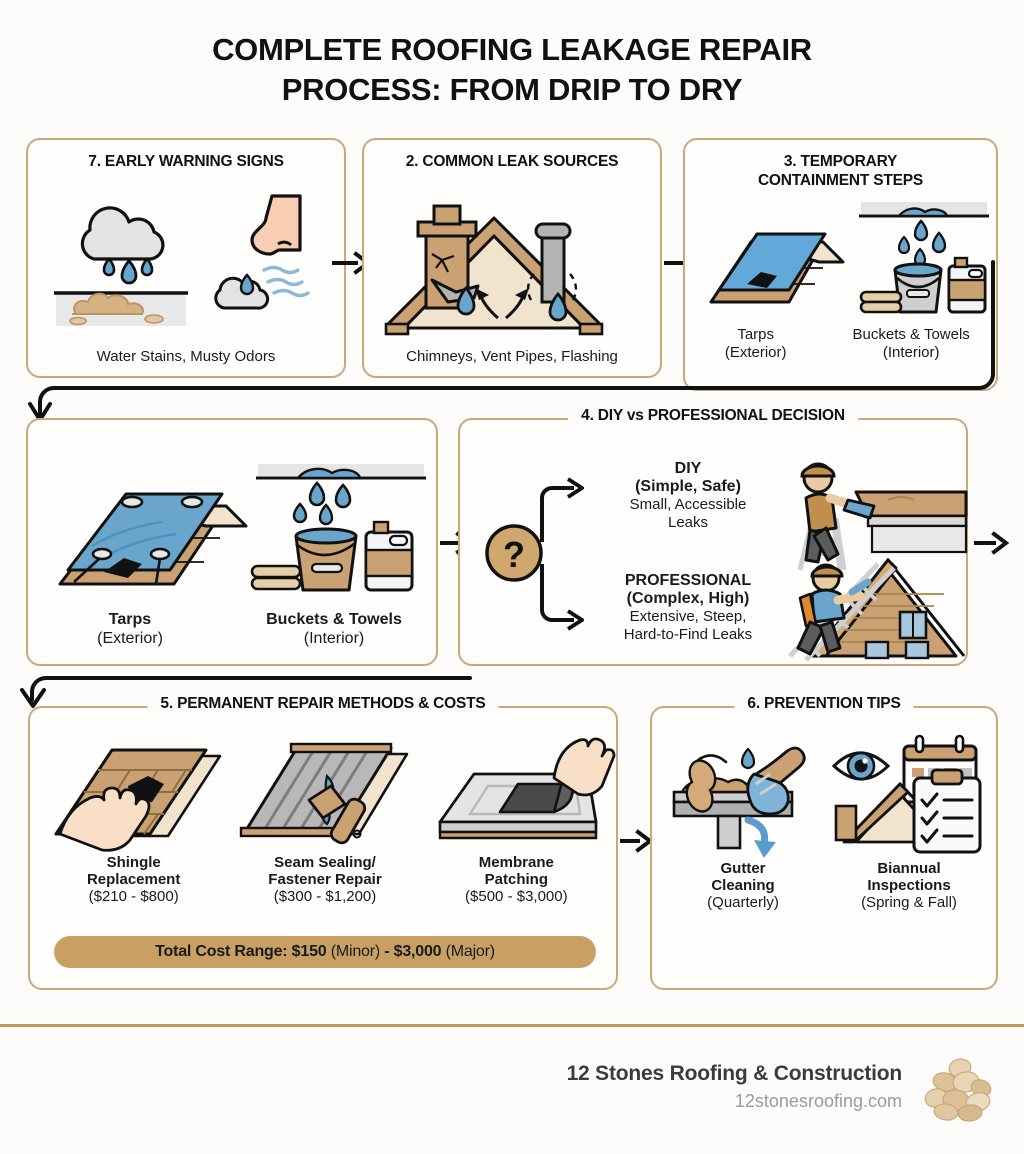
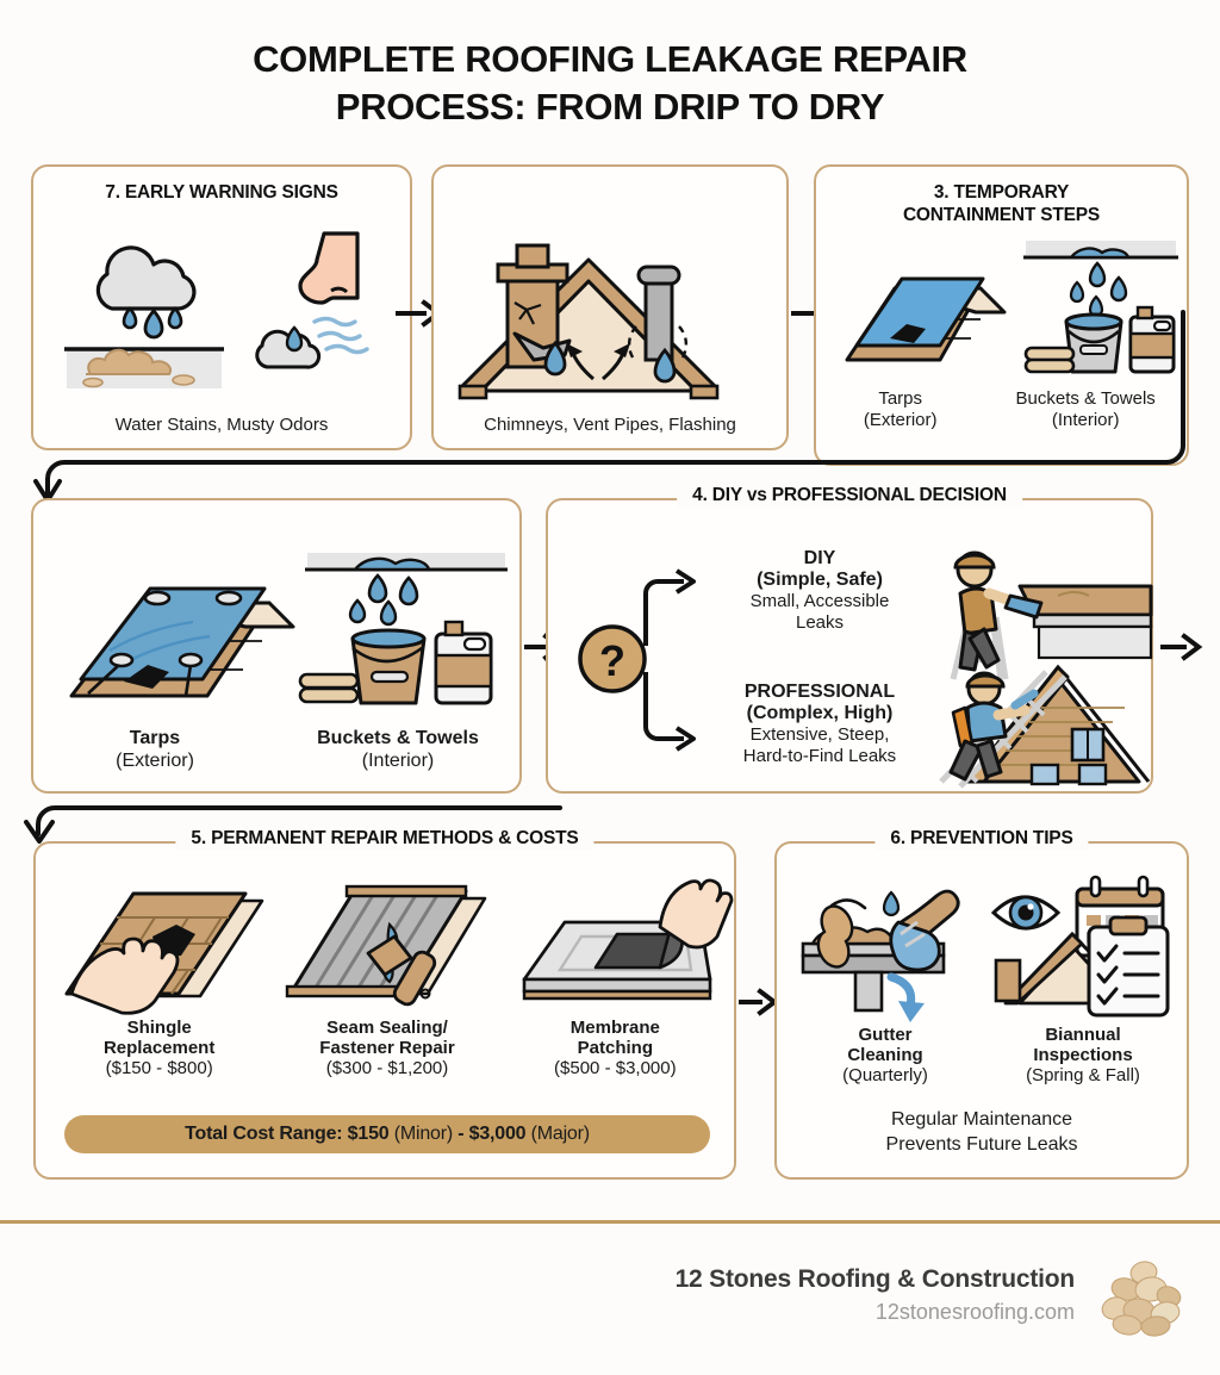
  COMPLETE ROOFING LEAKAGE REPAIR
  PROCESS: FROM DRIP TO DRY
  7. EARLY WARNING SIGNS
  Water Stains, Musty Odors
- 2. COMMON LEAK SOURCES
  Chimneys, Vent Pipes, Flashing
  3. TEMPORARY
  CONTAINMENT STEPS
  Tarps
  (Exterior)
  Buckets & Towels
  (Interior)
  Tarps
  (Exterior)
  Buckets & Towels
  (Interior)
  4. DIY vs PROFESSIONAL DECISION
  ?
  DIY
  (Simple, Safe)
  Small, Accessible
  Leaks
  PROFESSIONAL
  (Complex, High)
  Extensive, Steep,
  Hard-to-Find Leaks
  5. PERMANENT REPAIR METHODS & COSTS
  Shingle
  Replacement
- ($210 - $800)
+ ($150 - $800)
  Seam Sealing/
  Fastener Repair
  ($300 - $1,200)
  Membrane
  Patching
  ($500 - $3,000)
  Total Cost Range:
  $150
  (Minor)
  -
  $3,000
  (Major)
  6. PREVENTION TIPS
  Gutter
  Cleaning
  (Quarterly)
  Biannual
  Inspections
  (Spring & Fall)
+ Regular Maintenance
+ Prevents Future Leaks
  12 Stones Roofing & Construction
  12stonesroofing.com
